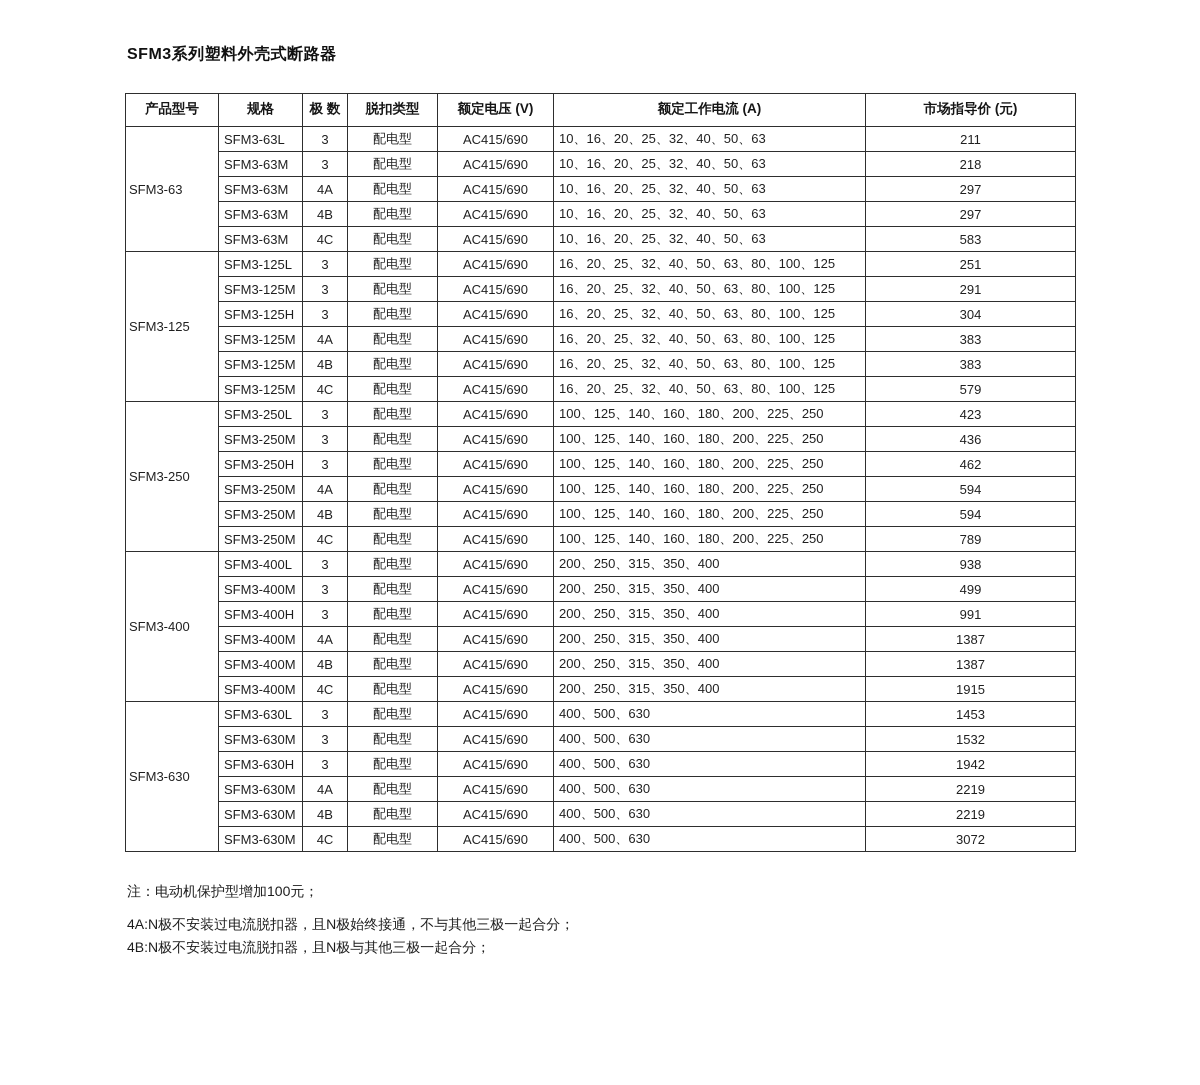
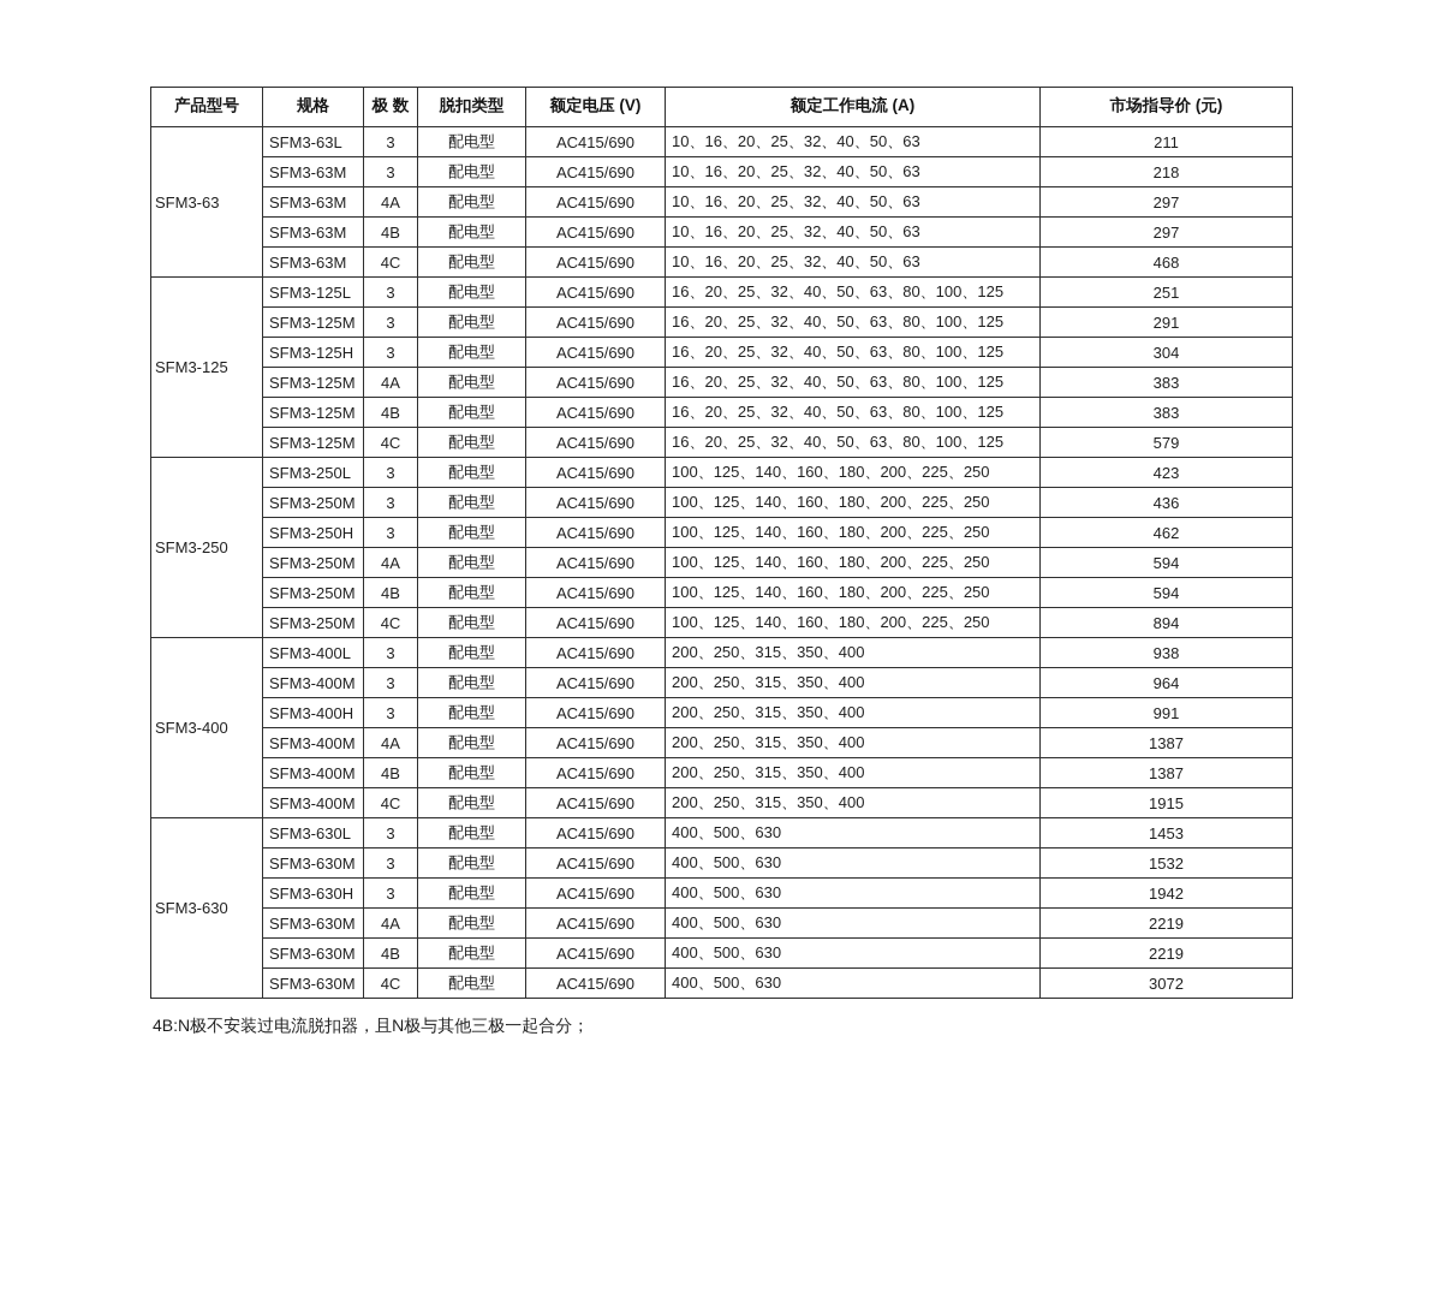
- SFM3系列塑料外壳式断路器
  产品型号	规格	极 数	脱扣类型	额定电压 (V)	额定工作电流 (A)	市场指导价 (元)
  SFM3-63	SFM3-63L	3	配电型	AC415/690	10、16、20、25、32、40、50、63	211
  SFM3-63M	3	配电型	AC415/690	10、16、20、25、32、40、50、63	218
  SFM3-63M	4A	配电型	AC415/690	10、16、20、25、32、40、50、63	297
  SFM3-63M	4B	配电型	AC415/690	10、16、20、25、32、40、50、63	297
- SFM3-63M	4C	配电型	AC415/690	10、16、20、25、32、40、50、63	583
+ SFM3-63M	4C	配电型	AC415/690	10、16、20、25、32、40、50、63	468
  SFM3-125	SFM3-125L	3	配电型	AC415/690	16、20、25、32、40、50、63、80、100、125	251
  SFM3-125M	3	配电型	AC415/690	16、20、25、32、40、50、63、80、100、125	291
  SFM3-125H	3	配电型	AC415/690	16、20、25、32、40、50、63、80、100、125	304
  SFM3-125M	4A	配电型	AC415/690	16、20、25、32、40、50、63、80、100、125	383
  SFM3-125M	4B	配电型	AC415/690	16、20、25、32、40、50、63、80、100、125	383
  SFM3-125M	4C	配电型	AC415/690	16、20、25、32、40、50、63、80、100、125	579
  SFM3-250	SFM3-250L	3	配电型	AC415/690	100、125、140、160、180、200、225、250	423
  SFM3-250M	3	配电型	AC415/690	100、125、140、160、180、200、225、250	436
  SFM3-250H	3	配电型	AC415/690	100、125、140、160、180、200、225、250	462
  SFM3-250M	4A	配电型	AC415/690	100、125、140、160、180、200、225、250	594
  SFM3-250M	4B	配电型	AC415/690	100、125、140、160、180、200、225、250	594
- SFM3-250M	4C	配电型	AC415/690	100、125、140、160、180、200、225、250	789
+ SFM3-250M	4C	配电型	AC415/690	100、125、140、160、180、200、225、250	894
  SFM3-400	SFM3-400L	3	配电型	AC415/690	200、250、315、350、400	938
- SFM3-400M	3	配电型	AC415/690	200、250、315、350、400	499
+ SFM3-400M	3	配电型	AC415/690	200、250、315、350、400	964
  SFM3-400H	3	配电型	AC415/690	200、250、315、350、400	991
  SFM3-400M	4A	配电型	AC415/690	200、250、315、350、400	1387
  SFM3-400M	4B	配电型	AC415/690	200、250、315、350、400	1387
  SFM3-400M	4C	配电型	AC415/690	200、250、315、350、400	1915
  SFM3-630	SFM3-630L	3	配电型	AC415/690	400、500、630	1453
  SFM3-630M	3	配电型	AC415/690	400、500、630	1532
  SFM3-630H	3	配电型	AC415/690	400、500、630	1942
  SFM3-630M	4A	配电型	AC415/690	400、500、630	2219
  SFM3-630M	4B	配电型	AC415/690	400、500、630	2219
  SFM3-630M	4C	配电型	AC415/690	400、500、630	3072
- 注：电动机保护型增加100元；
- 4A:N极不安装过电流脱扣器，且N极始终接通，不与其他三极一起合分；
  4B:N极不安装过电流脱扣器，且N极与其他三极一起合分；
